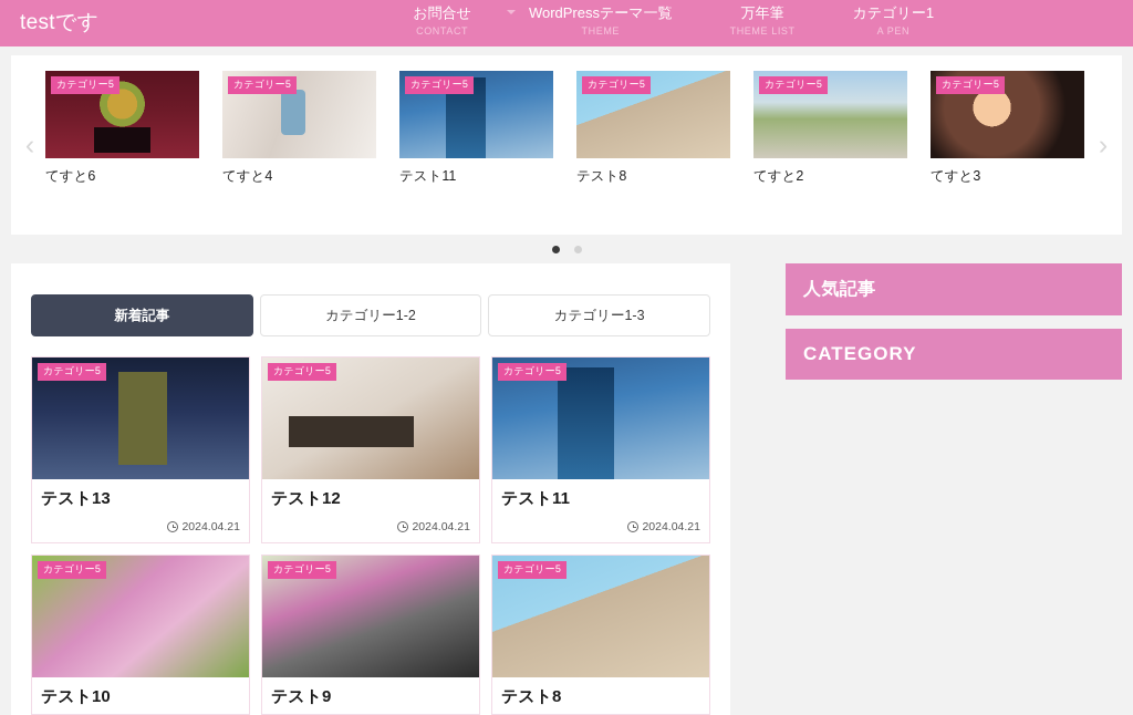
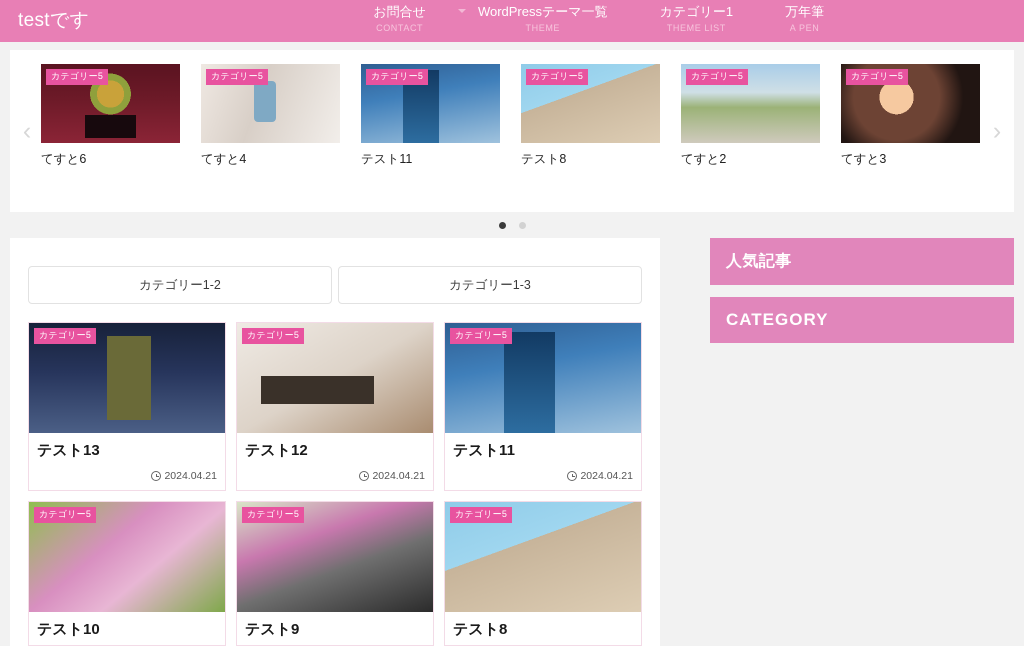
  testです
  お問合せ
  CONTACT
  WordPressテーマ一覧
  THEME
- 万年筆
+ カテゴリー1
  THEME LIST
- カテゴリー1
+ 万年筆
  A PEN
  ‹
  ›
  カテゴリー5
  てすと6
  カテゴリー5
  てすと4
  カテゴリー5
  テスト11
  カテゴリー5
  テスト8
  カテゴリー5
  てすと2
  カテゴリー5
  てすと3
- 新着記事
  カテゴリー1-2
  カテゴリー1-3
  カテゴリー5
  テスト13
  2024.04.21
  カテゴリー5
  テスト12
  2024.04.21
  カテゴリー5
  テスト11
  2024.04.21
  カテゴリー5
  テスト10
  カテゴリー5
  テスト9
  カテゴリー5
  テスト8
  人気記事
  CATEGORY
